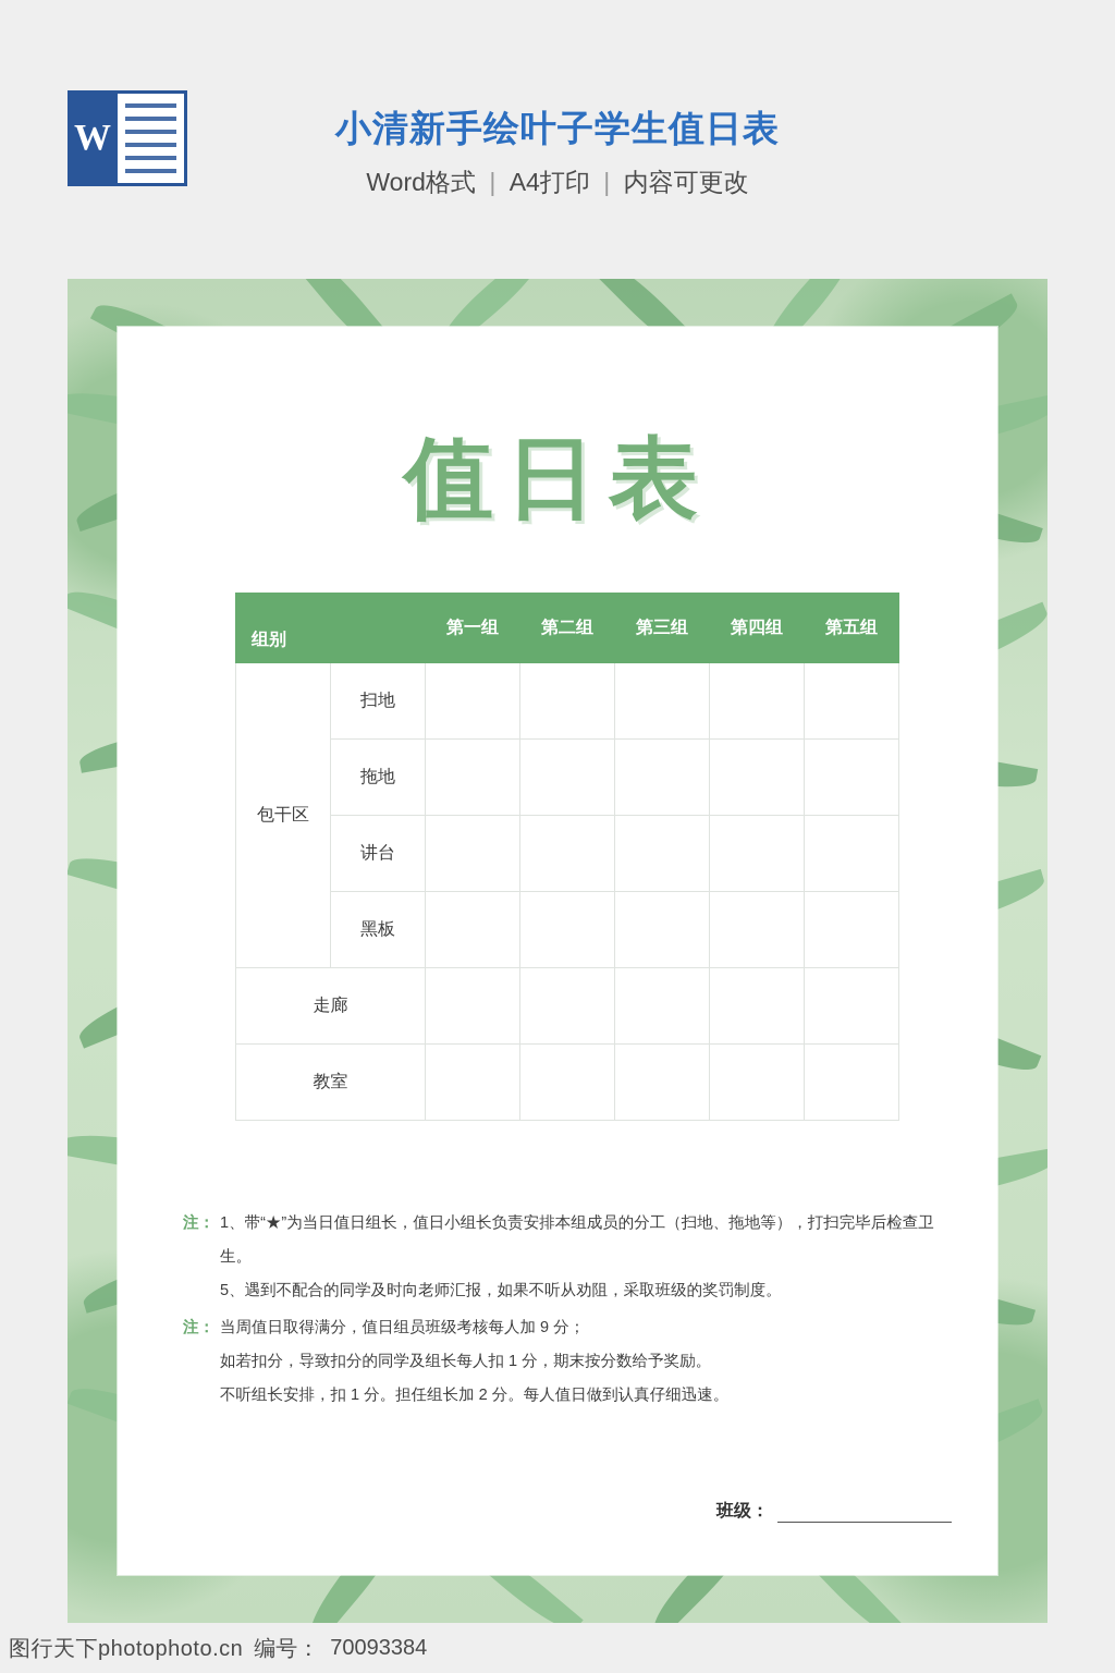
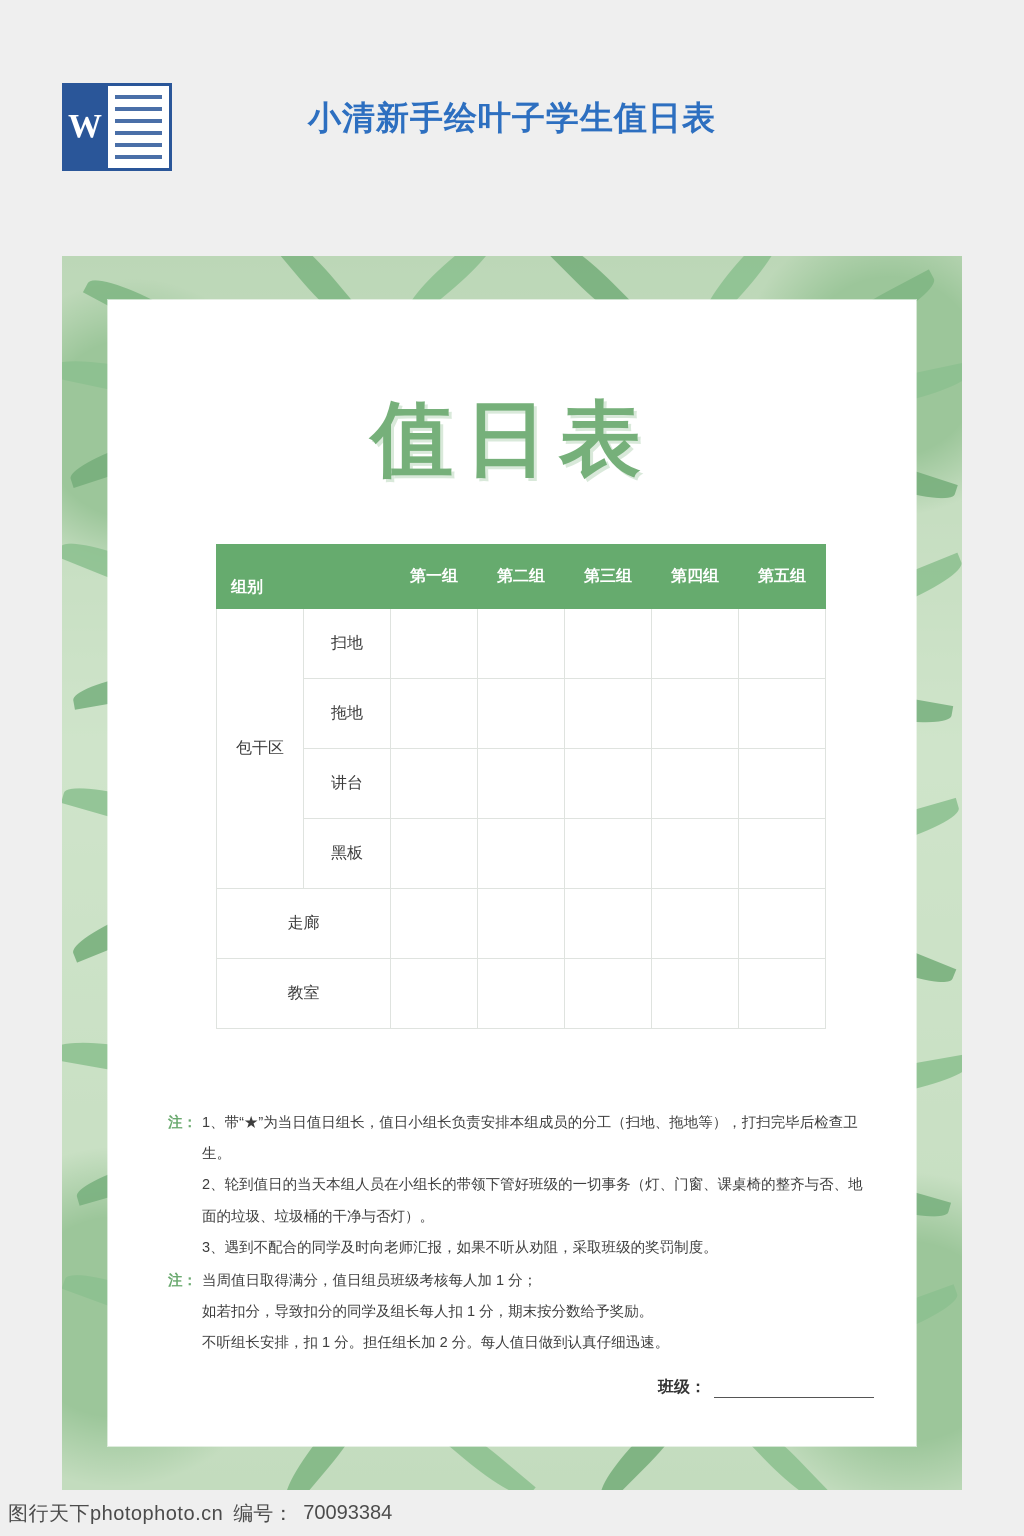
  W
  小清新手绘叶子学生值日表
- Word格式 | A4打印 | 内容可更改
  值日表
  组别	第一组	第二组	第三组	第四组	第五组
  包干区	扫地
  拖地
  讲台
  黑板
  走廊
  教室
  注：
  1、带“★”为当日值日组长，值日小组长负责安排本组成员的分工（扫地、拖地等），打扫完毕后检查卫生。
+ 2、轮到值日的当天本组人员在小组长的带领下管好班级的一切事务（灯、门窗、课桌椅的整齐与否、地面的垃圾、垃圾桶的干净与否灯）。
- 5、遇到不配合的同学及时向老师汇报，如果不听从劝阻，采取班级的奖罚制度。
+ 3、遇到不配合的同学及时向老师汇报，如果不听从劝阻，采取班级的奖罚制度。
  注：
- 当周值日取得满分，值日组员班级考核每人加 9 分；
+ 当周值日取得满分，值日组员班级考核每人加 1 分；
  如若扣分，导致扣分的同学及组长每人扣 1 分，期末按分数给予奖励。
  不听组长安排，扣 1 分。担任组长加 2 分。每人值日做到认真仔细迅速。
  班级：
  图行天下photophoto.cn
  编号：
  70093384
